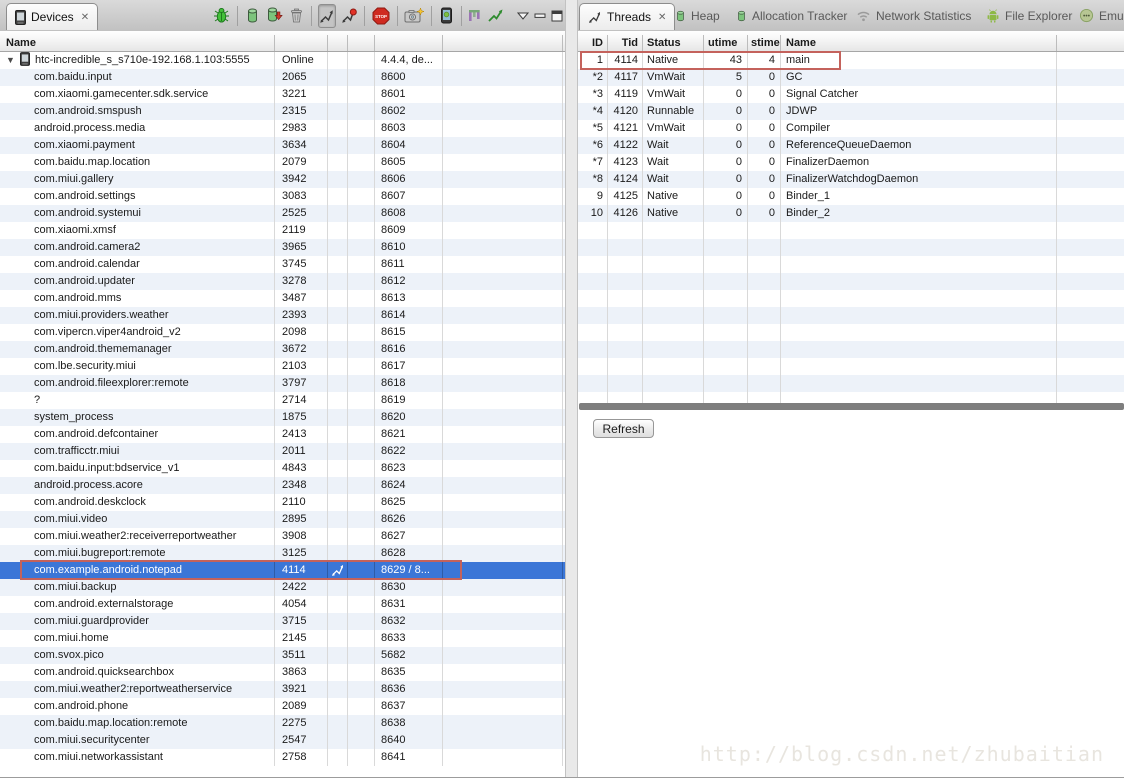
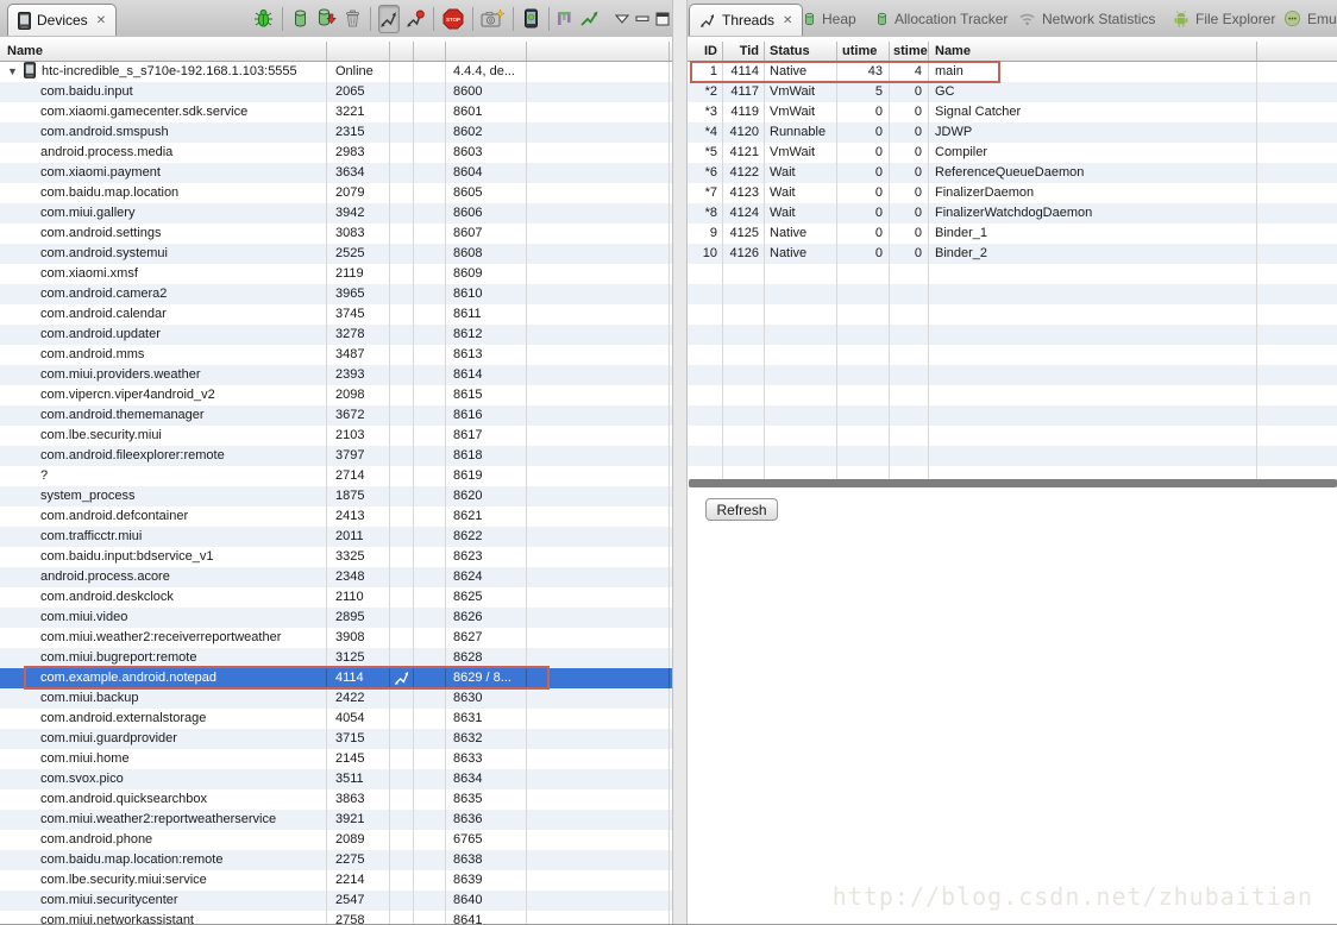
  Devices
  ✕
  Name
  ▼ htc-incredible_s_s710e-192.168.1.103:5555
  Online
  4.4.4, de...
  com.baidu.input
  2065
  8600
  com.xiaomi.gamecenter.sdk.service
  3221
  8601
  com.android.smspush
  2315
  8602
  android.process.media
  2983
  8603
  com.xiaomi.payment
  3634
  8604
  com.baidu.map.location
  2079
  8605
  com.miui.gallery
  3942
  8606
  com.android.settings
  3083
  8607
  com.android.systemui
  2525
  8608
  com.xiaomi.xmsf
  2119
  8609
  com.android.camera2
  3965
  8610
  com.android.calendar
  3745
  8611
  com.android.updater
  3278
  8612
  com.android.mms
  3487
  8613
  com.miui.providers.weather
  2393
  8614
  com.vipercn.viper4android_v2
  2098
  8615
  com.android.thememanager
  3672
  8616
  com.lbe.security.miui
  2103
  8617
  com.android.fileexplorer:remote
  3797
  8618
  ?
  2714
  8619
  system_process
  1875
  8620
  com.android.defcontainer
  2413
  8621
  com.trafficctr.miui
  2011
  8622
  com.baidu.input:bdservice_v1
- 4843
+ 3325
  8623
  android.process.acore
  2348
  8624
  com.android.deskclock
  2110
  8625
  com.miui.video
  2895
  8626
  com.miui.weather2:receiverreportweather
  3908
  8627
  com.miui.bugreport:remote
  3125
  8628
  com.example.android.notepad
  4114
  8629 / 8...
  com.miui.backup
  2422
  8630
  com.android.externalstorage
  4054
  8631
  com.miui.guardprovider
  3715
  8632
  com.miui.home
  2145
  8633
  com.svox.pico
  3511
- 5682
+ 8634
  com.android.quicksearchbox
  3863
  8635
  com.miui.weather2:reportweatherservice
  3921
  8636
  com.android.phone
  2089
- 8637
+ 6765
  com.baidu.map.location:remote
  2275
  8638
+ com.lbe.security.miui:service
+ 2214
+ 8639
  com.miui.securitycenter
  2547
  8640
  com.miui.networkassistant
  2758
  8641
  Threads
  ✕
  Heap
  Allocation Tracker
  Network Statistics
  File Explorer
  Emu
  ID
  Tid
  Status
  utime
  stime
  Name
  1
  4114
  Native
  43
  4
  main
  *2
  4117
  VmWait
  5
  0
  GC
  *3
  4119
  VmWait
  0
  0
  Signal Catcher
  *4
  4120
  Runnable
  0
  0
  JDWP
  *5
  4121
  VmWait
  0
  0
  Compiler
  *6
  4122
  Wait
  0
  0
  ReferenceQueueDaemon
  *7
  4123
  Wait
  0
  0
  FinalizerDaemon
  *8
  4124
  Wait
  0
  0
  FinalizerWatchdogDaemon
  9
  4125
  Native
  0
  0
  Binder_1
  10
  4126
  Native
  0
  0
  Binder_2
  Refresh
  http://blog.csdn.net/zhubaitian
